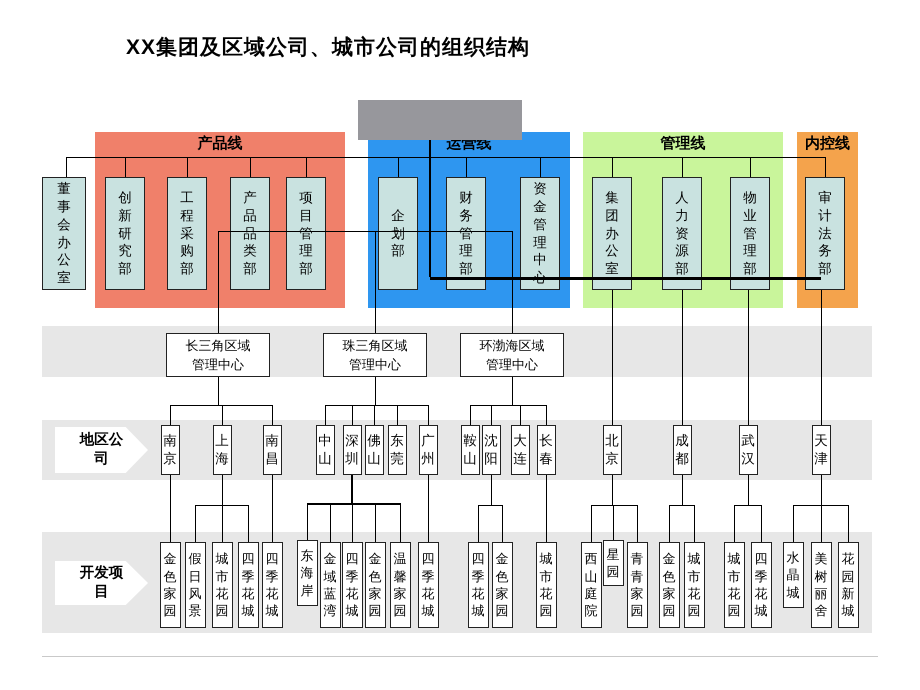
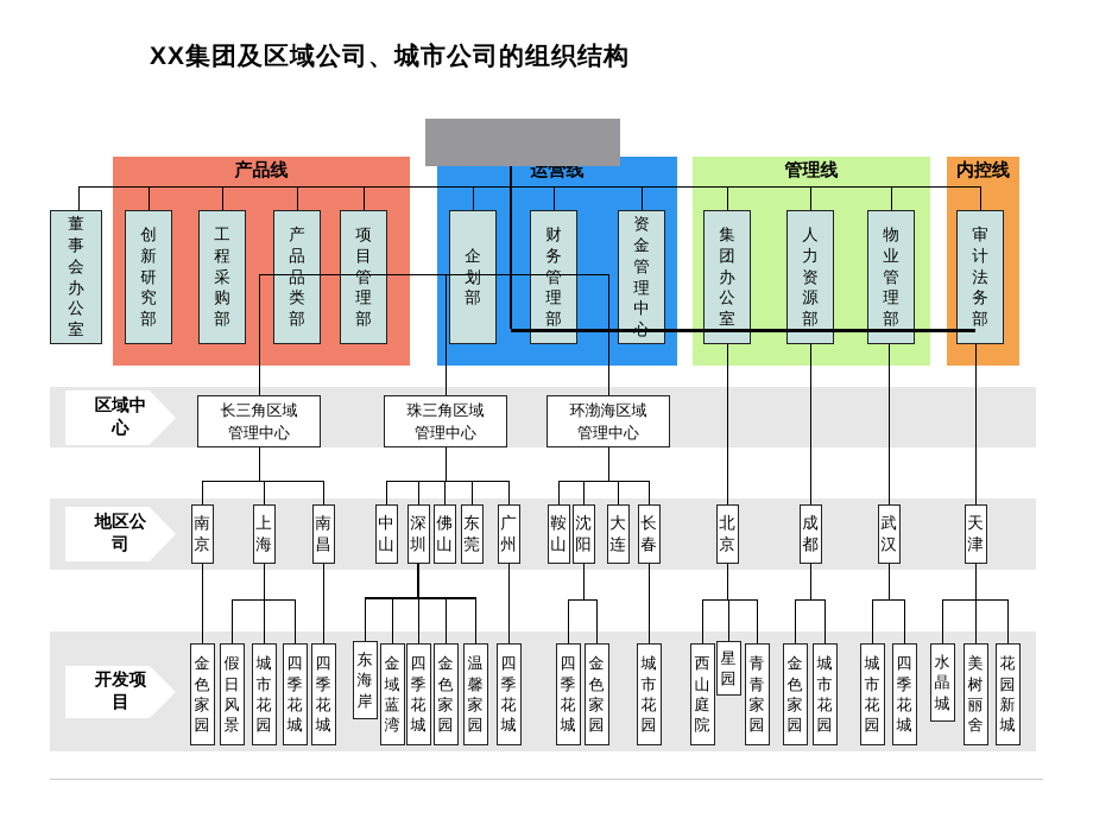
  XX集团及区域公司、城市公司的组织结构
  产品线
  运营线
  管理线
  内控线
  董事会办公室
  创新研究部
  工程采购部
  产品品类部
  项目管理部
  企划部
  财务管理部
  资金管理中
  集团办公室
  人力资源部
  物业管理部
  审计法务部
  长三角区域管理中心
  珠三角区域管理中心
  环渤海区域管理中心
  南京
  上海
  南昌
  中山
  深圳
  佛山
  东莞
  广州
  鞍山
  沈阳
  大连
  长春
  北京
  成都
  武汉
  天津
  金色家园
  假日风景
  城市花园
  四季花城
  四季花城
  东海岸
  金域蓝湾
  四季花城
  金色家园
  温馨家园
  四季花城
  四季花城
  金色家园
  城市花园
  西山庭院
  星园
  青青家园
  金色家园
  城市花园
  城市花园
  四季花城
  水晶城
  美树丽舍
  花园新城
+ 区域中心
  地区公司
  开发项目
